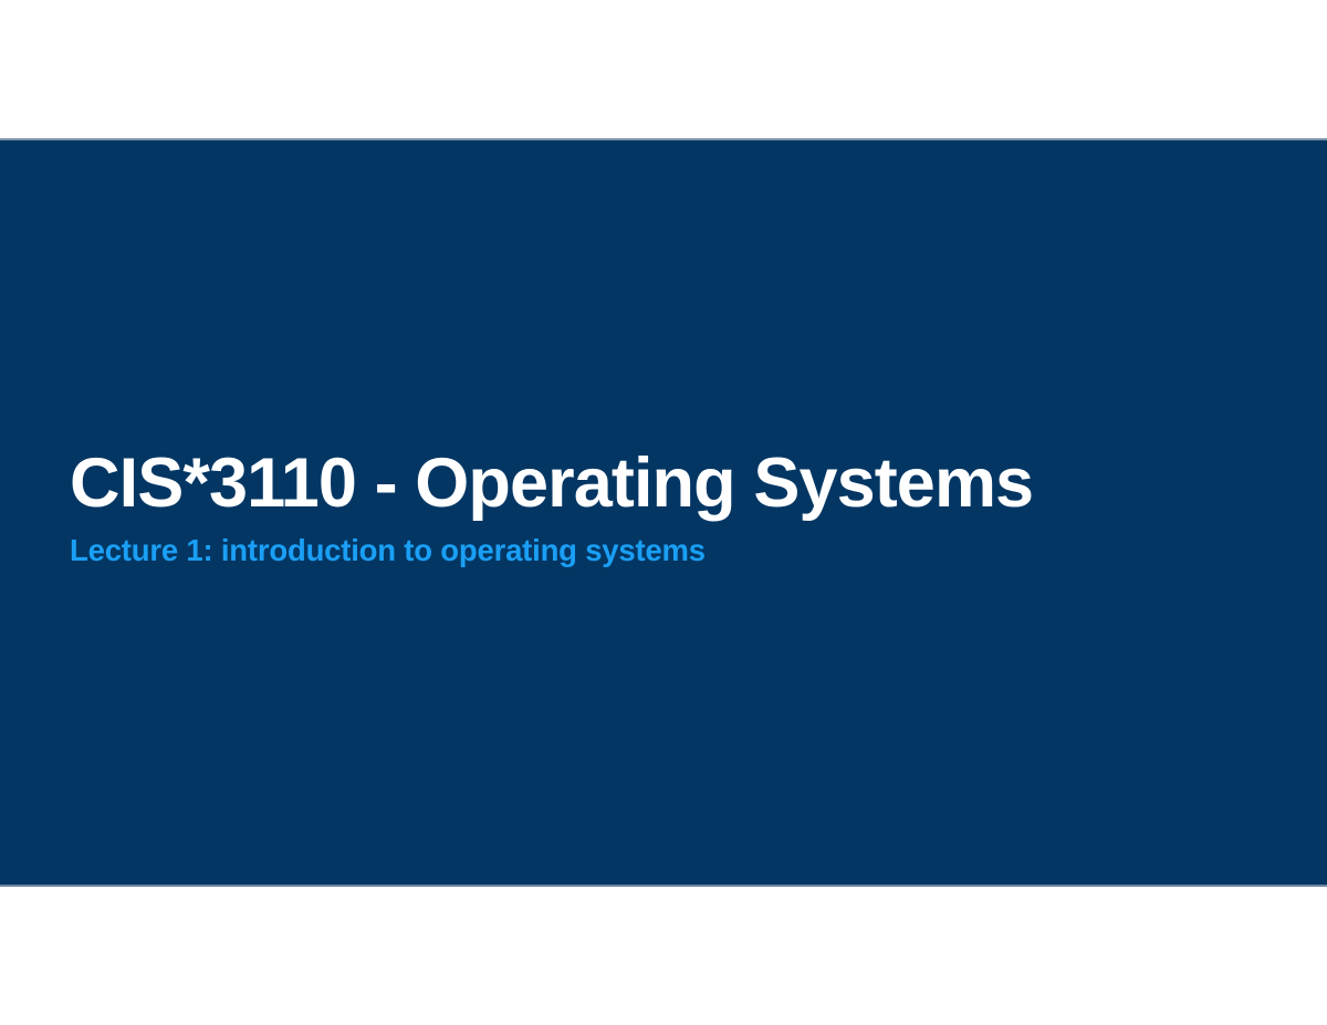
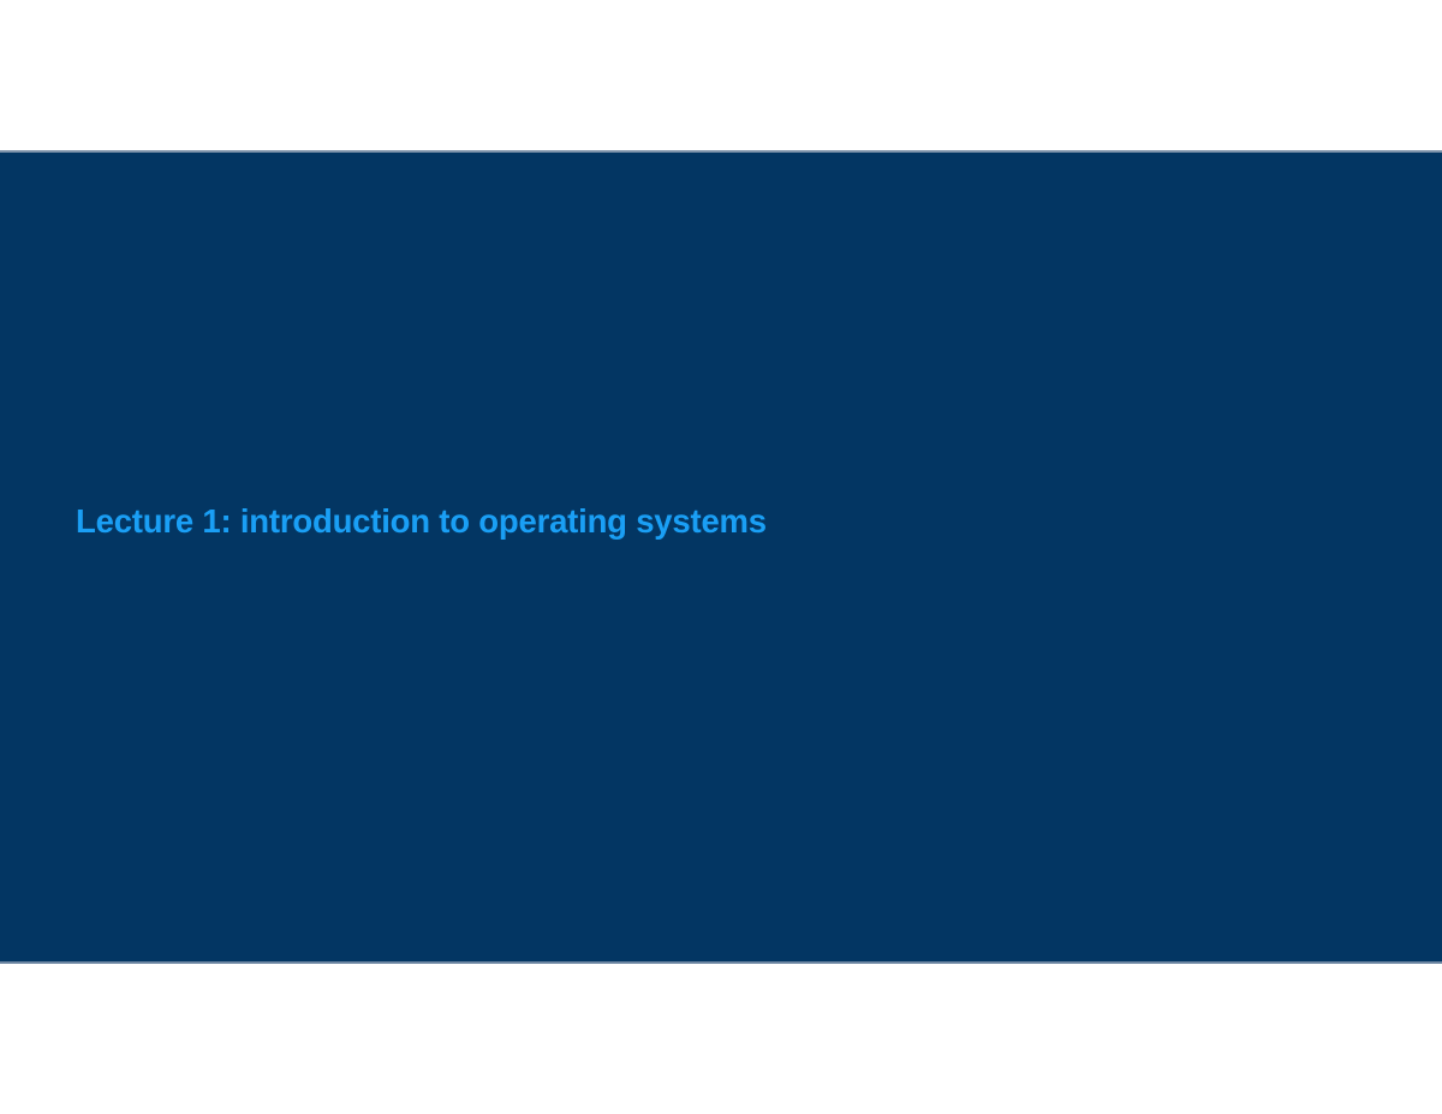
- CIS*3110 - Operating Systems
  Lecture 1: introduction to operating systems
